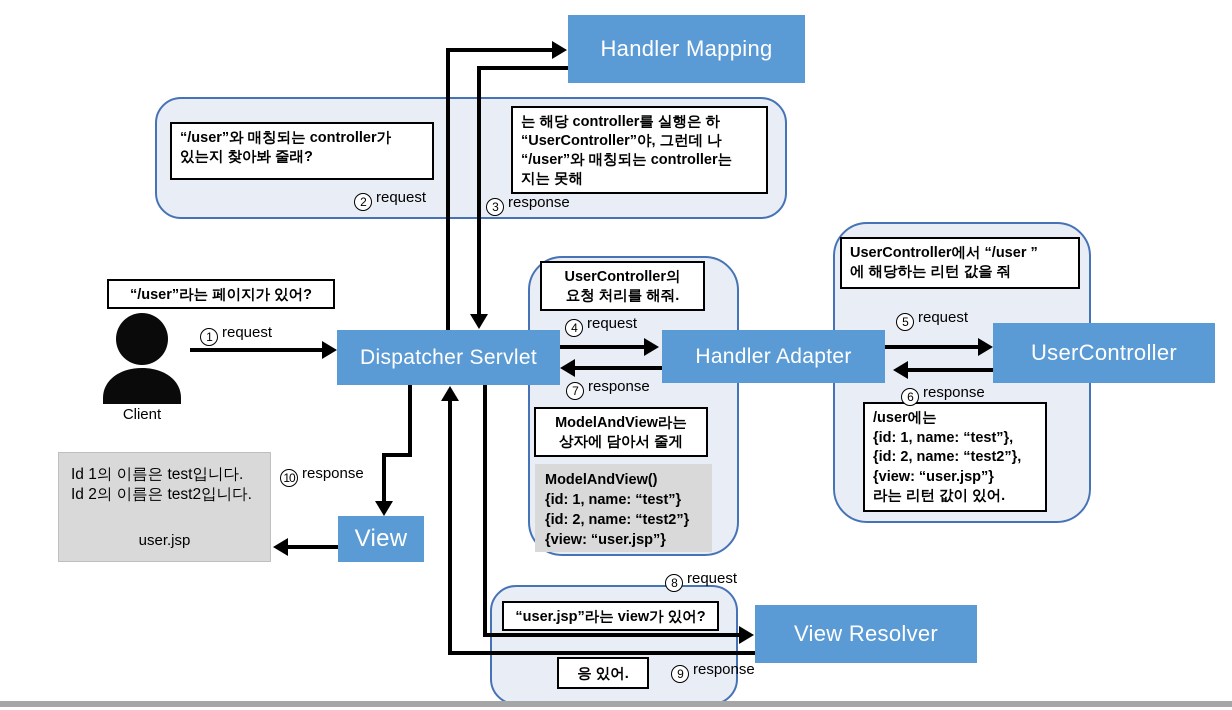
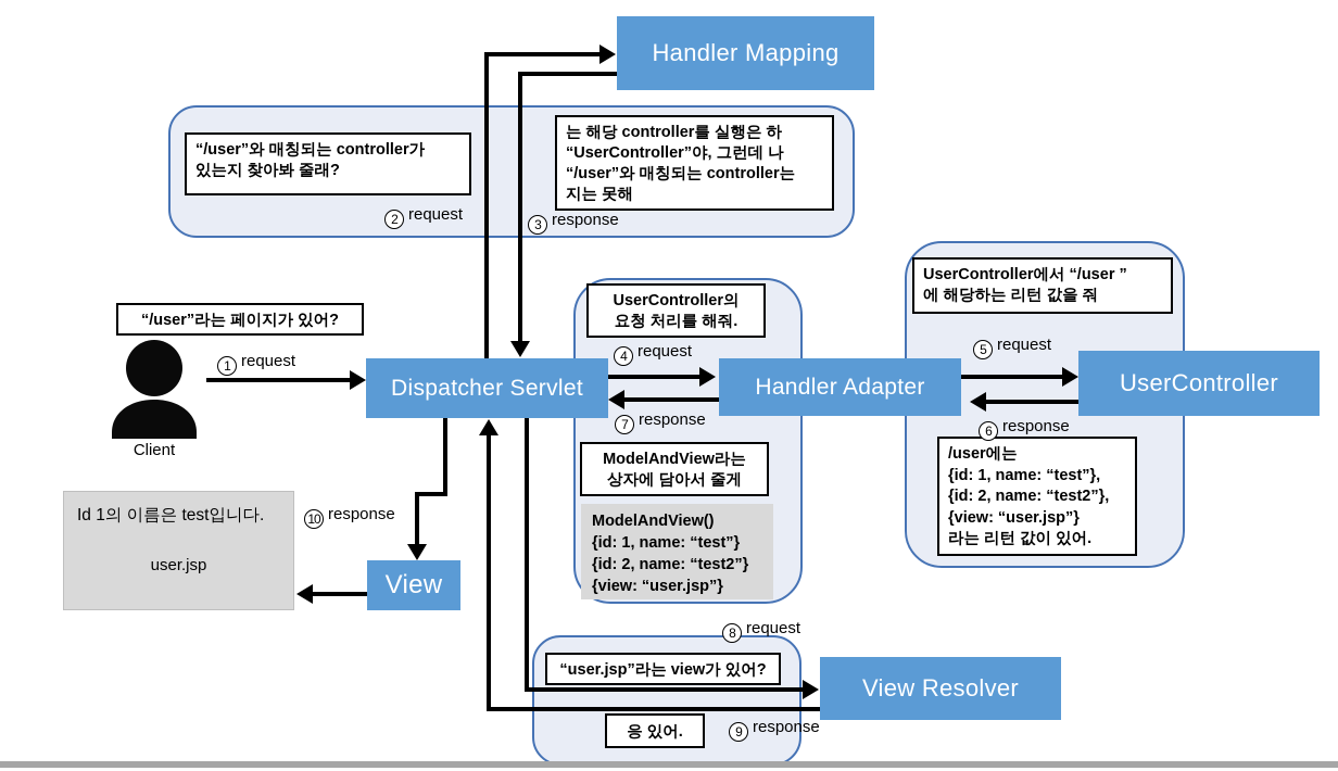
  “/user”와 매칭되는 controller가
  있는지 찾아봐 줄래?
  는 해당 controller를 실행은 하
  “UserController”야, 그런데 나
  “/user”와 매칭되는 controller는
  지는 못해
  “/user”라는 페이지가 있어?
  UserController의
  요청 처리를 해줘.
  ModelAndView라는
  상자에 담아서 줄게
  UserController에서 “/user ”
  에 해당하는 리턴 값을 줘
  /user에는
  {id: 1, name: “test”},
  {id: 2, name: “test2”},
  {view: “user.jsp”}
  라는 리턴 값이 있어.
  “user.jsp”라는 view가 있어?
  응 있어.
  ModelAndView()
  {id: 1, name: “test”}
  {id: 2, name: “test2”}
  {view: “user.jsp”}
  Id 1의 이름은 test입니다.
- Id 2의 이름은 test2입니다.
  user.jsp
  Handler Mapping
  Dispatcher Servlet
  Handler Adapter
  UserController
  View Resolver
  View
  Client
  1 request
  2 request
  3 response
  4 request
  5 request
  6 response
  7 response
  8 request
  9 response
  10 response
